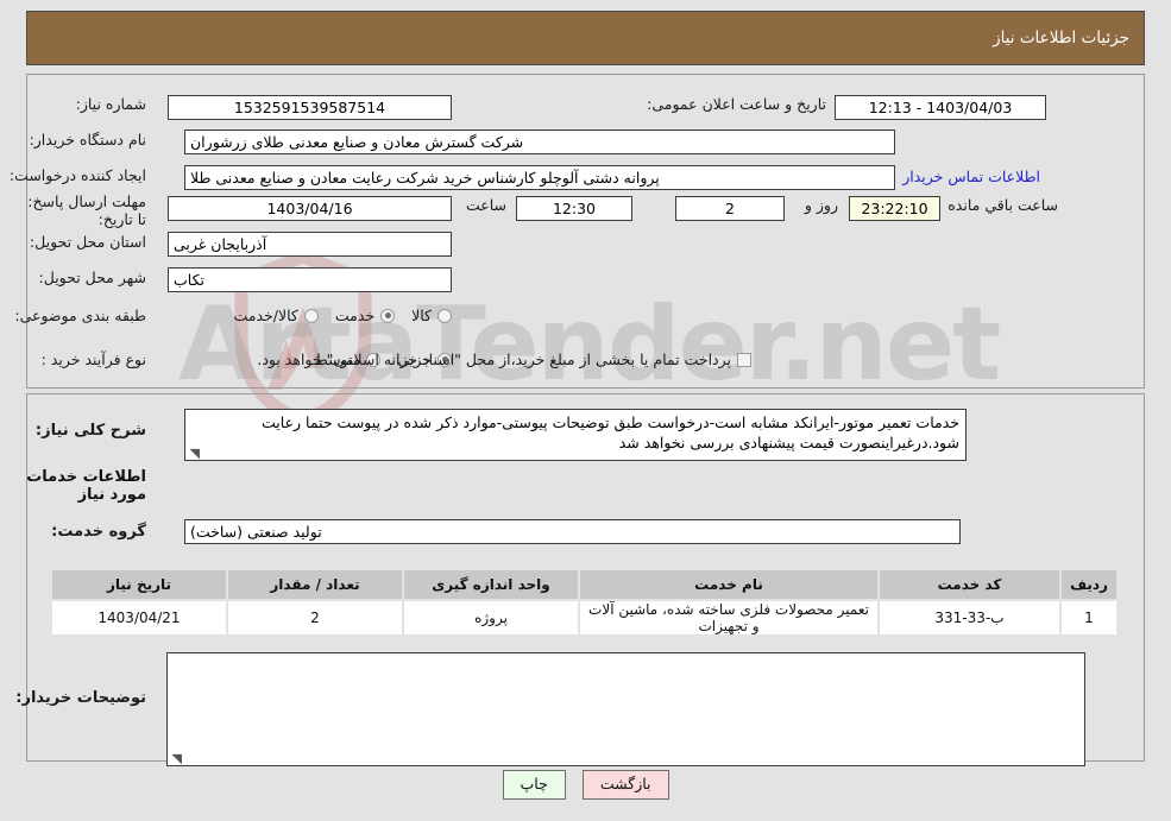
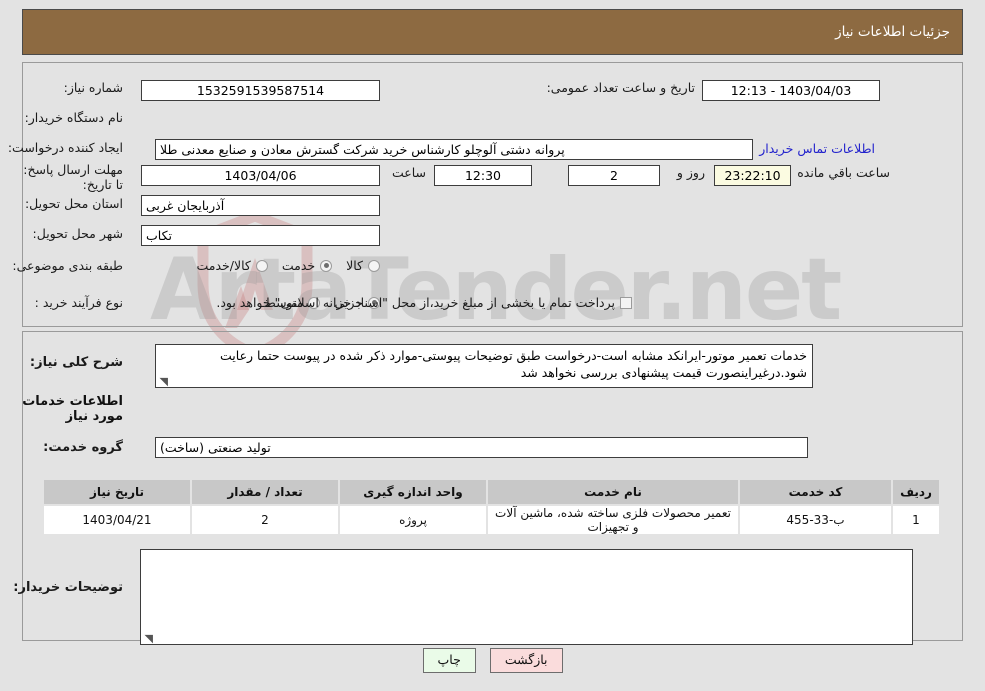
  ArtaTender.net
  جزئیات اطلاعات نیاز
  شماره نیاز:
  1532591539587514
- تاریخ و ساعت اعلان عمومی:
+ تاریخ و ساعت تعداد عمومی:
  1403/04/03 - 12:13
  نام دستگاه خریدار:
- شرکت گسترش معادن و صنایع معدنی طلای زرشوران
  ایجاد کننده درخواست:
- پروانه دشتی آلوچلو کارشناس خرید شرکت رعایت معادن و صنایع معدنی طلا
+ پروانه دشتی آلوچلو کارشناس خرید شرکت گسترش معادن و صنایع معدنی طلا
  اطلاعات تماس خریدار
  مهلت ارسال پاسخ: تا تاریخ:
- 1403/04/16
+ 1403/04/06
  ساعت
  12:30
  2
  روز و
  23:22:10
  ساعت باقي مانده
  استان محل تحویل:
  آذربایجان غربی
  شهر محل تحویل:
  تکاب
  طبقه بندی موضوعی:
  کالا
  خدمت
  کالا/خدمت
  نوع فرآیند خرید :
  جزیی
  متوسط
  پرداخت تمام یا بخشی از مبلغ خرید،از محل "اسناد خزانه اسلامی" خواهد بود.
  شرح کلی نیاز:
  خدمات تعمیر موتور-ایرانکد مشابه است-درخواست طبق توضیحات پیوستی-موارد ذکر شده در پیوست حتما رعایت شود.درغیراینصورت قیمت پیشنهادی بررسی نخواهد شد
  ◥
  اطلاعات خدمات مورد نیاز
  گروه خدمت:
  تولید صنعتی (ساخت)
  ردیف	کد خدمت	نام خدمت	واحد اندازه گیری	تعداد / مقدار	تاریخ نیاز
- 1	ب-33-331	تعمیر محصولات فلزی ساخته شده، ماشین آلات و تجهیزات	پروژه	2	1403/04/21
+ 1	ب-33-455	تعمیر محصولات فلزی ساخته شده، ماشین آلات و تجهیزات	پروژه	2	1403/04/21
  توضیحات خریدار:
  ◥
  بازگشت
  چاپ
